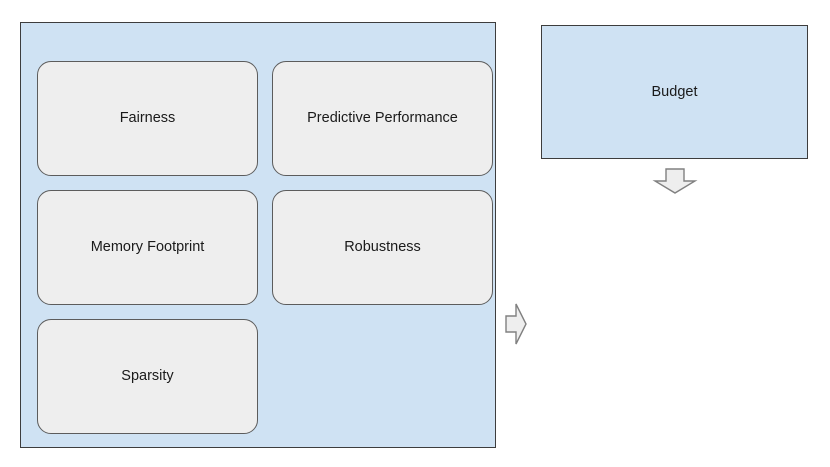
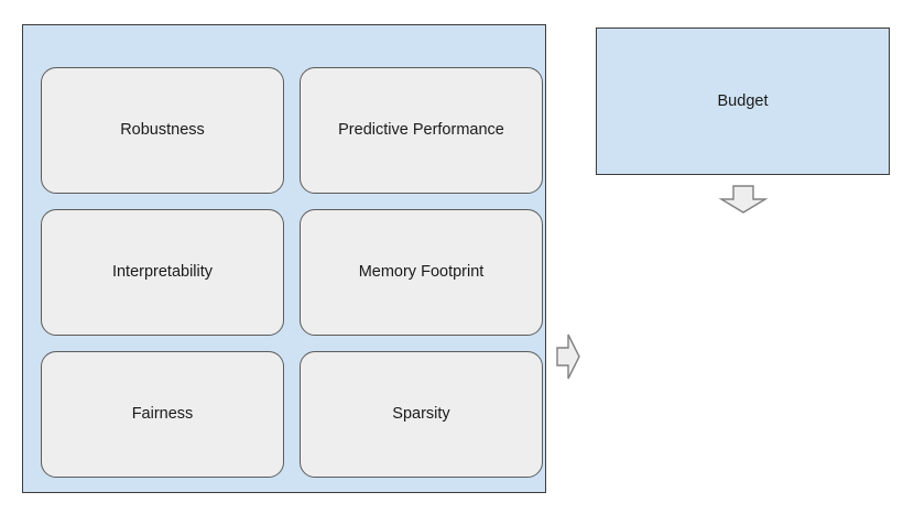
- Fairness
+ Robustness
  Predictive Performance
+ Interpretability
  Memory Footprint
- Robustness
+ Fairness
  Sparsity
  Budget
